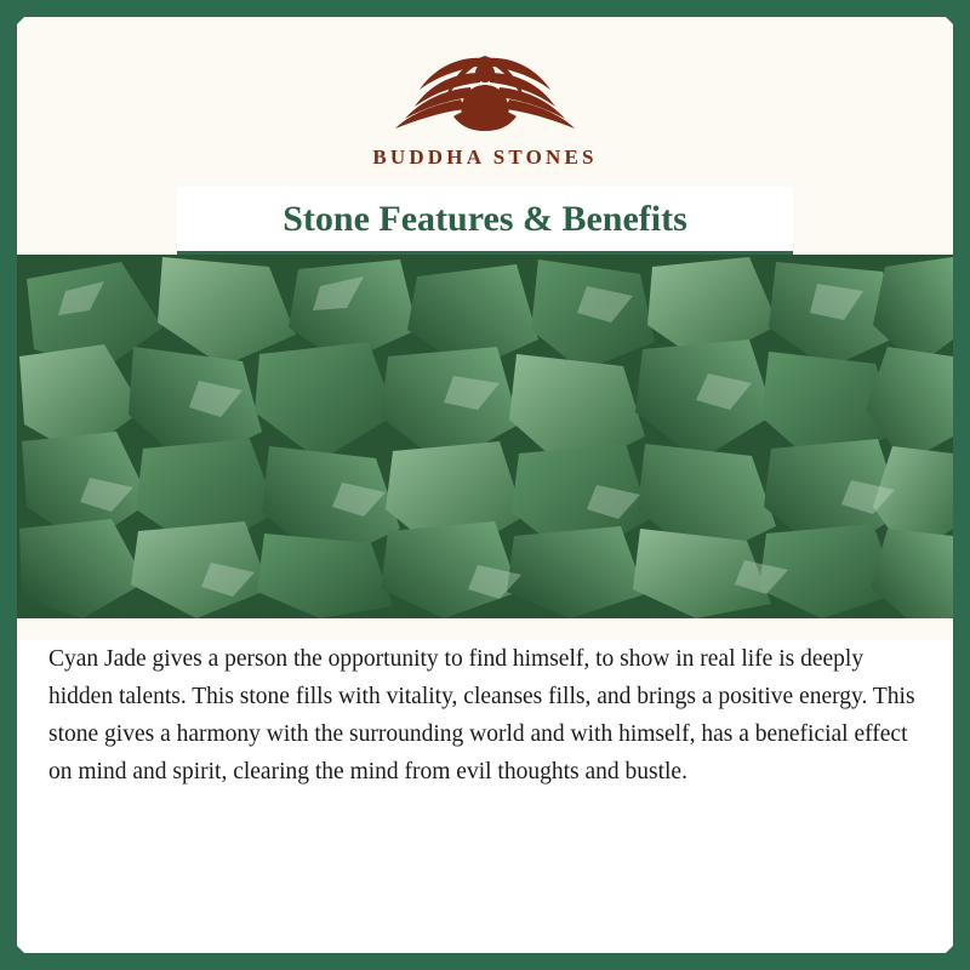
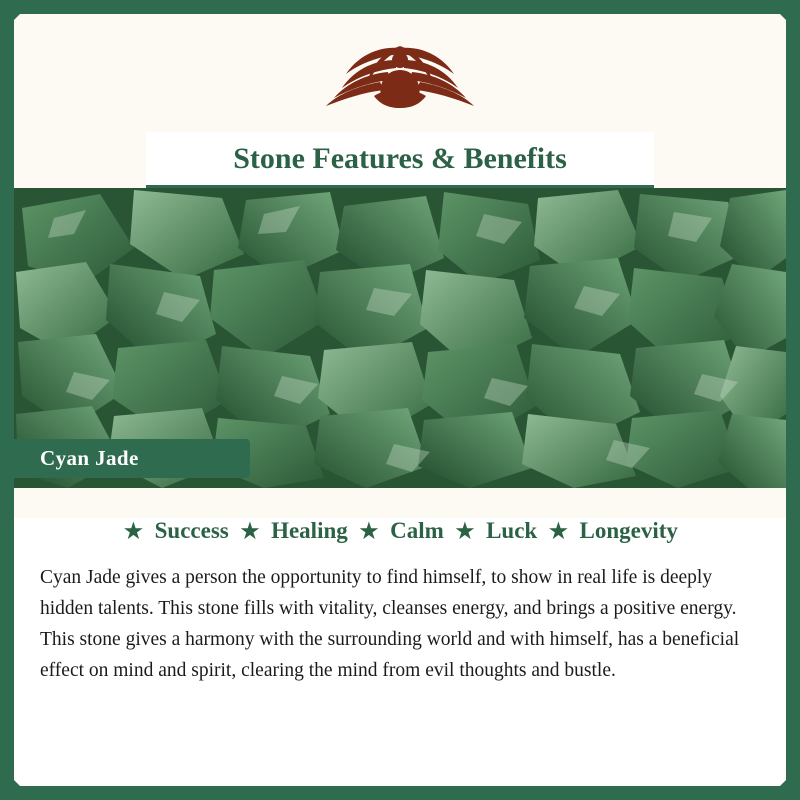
- BUDDHA STONES
  Stone Features & Benefits
+ Cyan Jade
+ ★ Success ★ Healing ★ Calm ★ Luck ★ Longevity
- Cyan Jade gives a person the opportunity to find himself, to show in real life is deeply hidden talents. This stone fills with vitality, cleanses fills, and brings a positive energy. This stone gives a harmony with the surrounding world and with himself, has a beneficial effect on mind and spirit, clearing the mind from evil thoughts and bustle.
+ Cyan Jade gives a person the opportunity to find himself, to show in real life is deeply hidden talents. This stone fills with vitality, cleanses energy, and brings a positive energy. This stone gives a harmony with the surrounding world and with himself, has a beneficial effect on mind and spirit, clearing the mind from evil thoughts and bustle.
